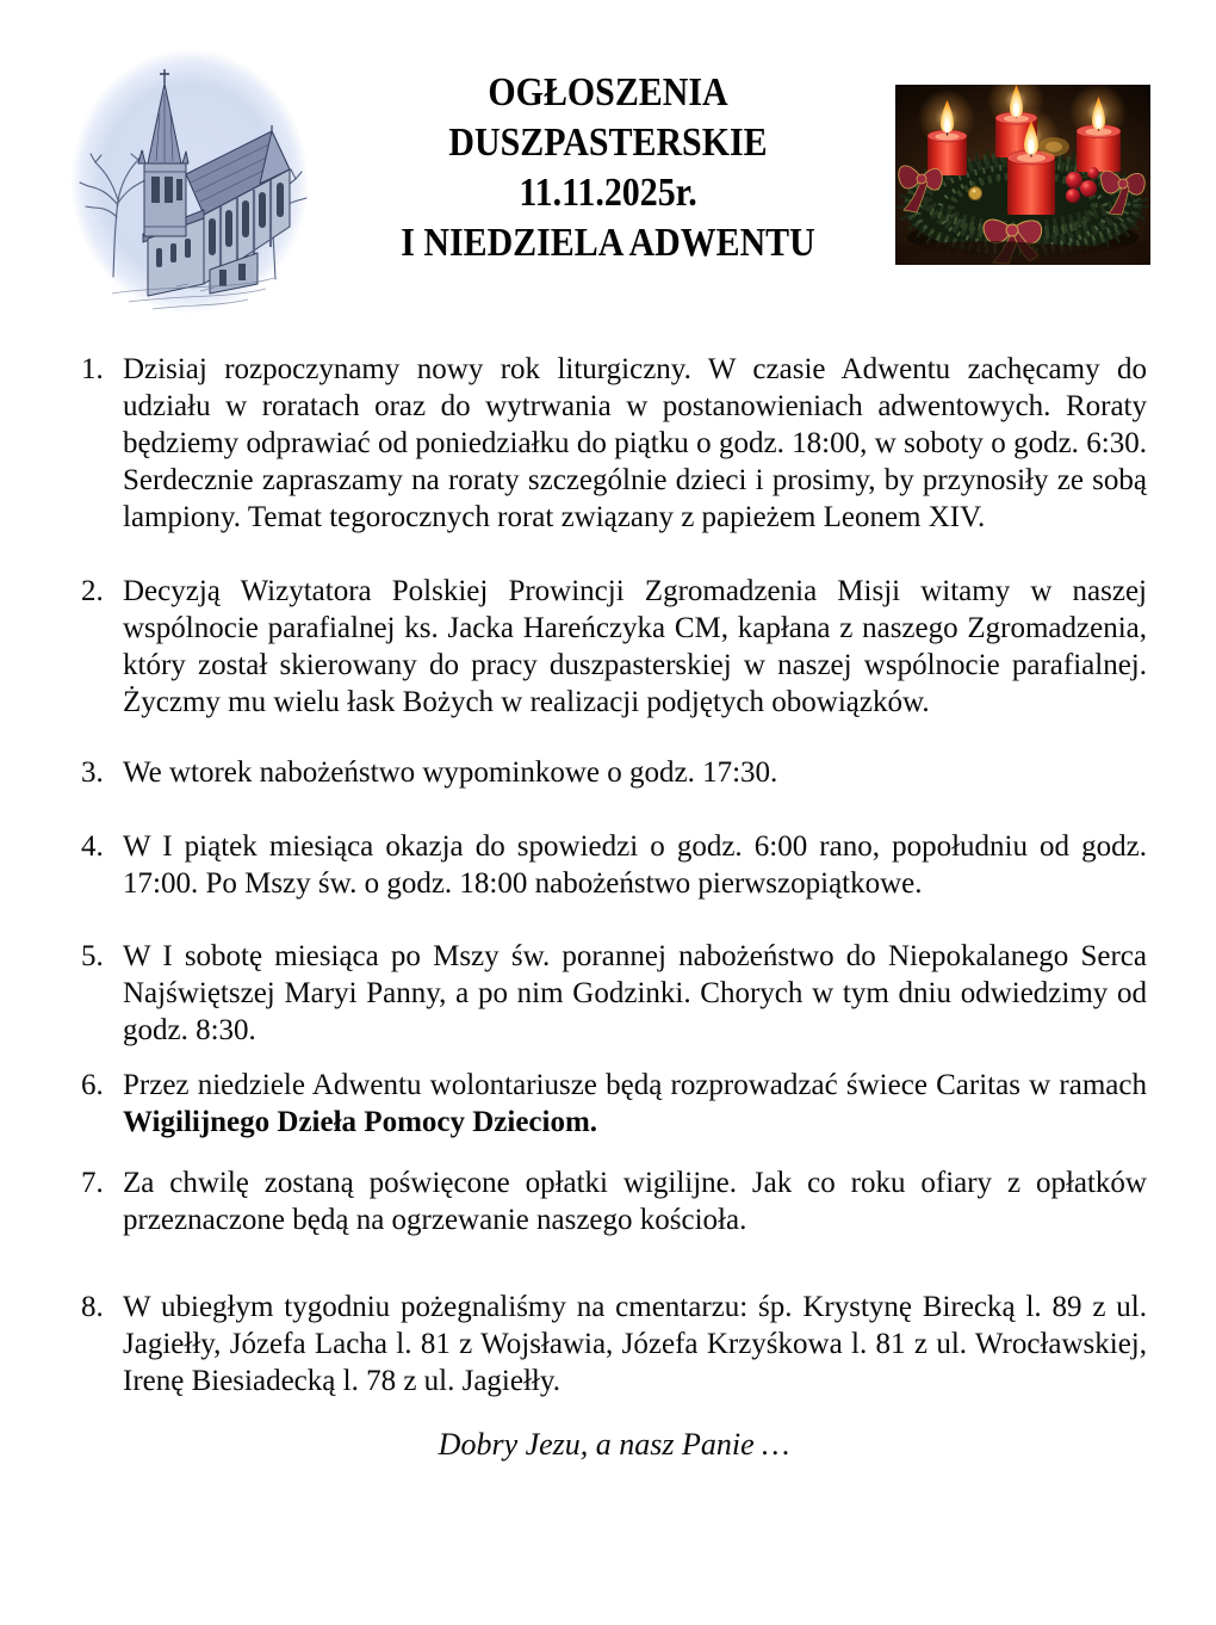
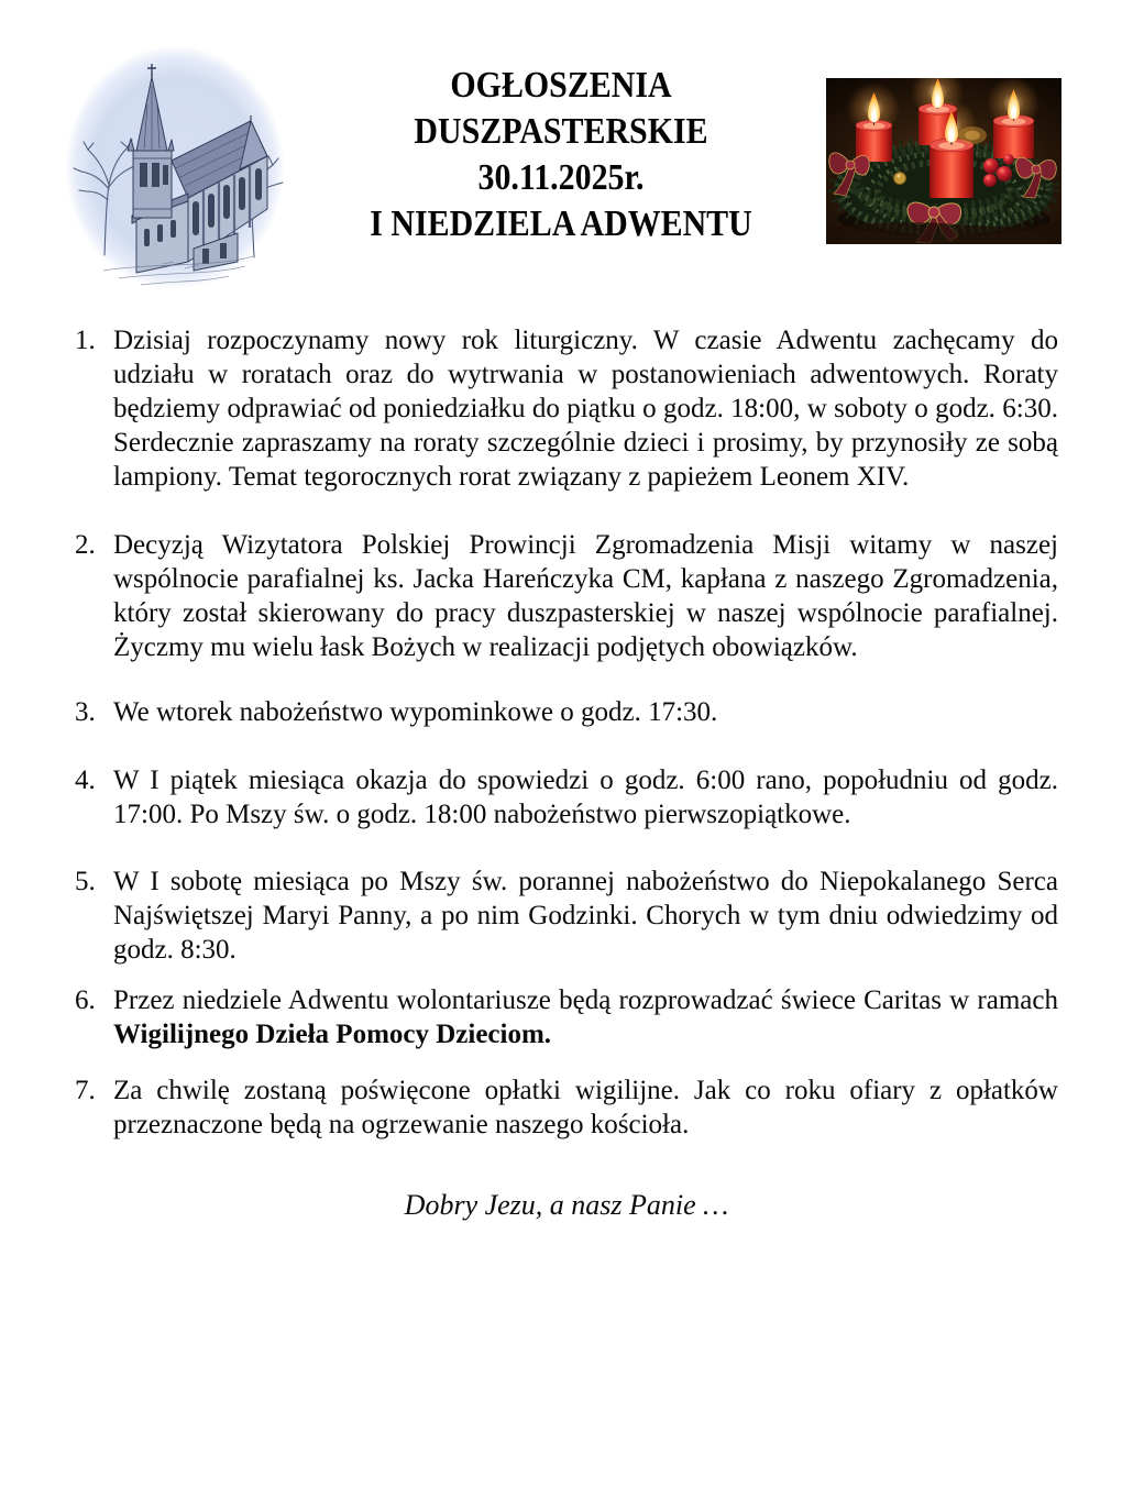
  OGŁOSZENIA
  DUSZPASTERSKIE
- 11.11.2025r.
+ 30.11.2025r.
  I NIEDZIELA ADWENTU
  1.
  Dzisiaj rozpoczynamy nowy rok liturgiczny. W czasie Adwentu zachęcamy do udziału w roratach oraz do wytrwania w postanowieniach adwentowych. Roraty będziemy odprawiać od poniedziałku do piątku o godz. 18:00, w soboty o godz. 6:30. Serdecznie zapraszamy na roraty szczególnie dzieci i prosimy, by przynosiły ze sobą lampiony. Temat tegorocznych rorat związany z papieżem Leonem XIV.
  2.
  Decyzją Wizytatora Polskiej Prowincji Zgromadzenia Misji witamy w naszej wspólnocie parafialnej ks. Jacka Hareńczyka CM, kapłana z naszego Zgromadzenia, który został skierowany do pracy duszpasterskiej w naszej wspólnocie parafialnej. Życzmy mu wielu łask Bożych w realizacji podjętych obowiązków.
  3.
  We wtorek nabożeństwo wypominkowe o godz. 17:30.
  4.
  W I piątek miesiąca okazja do spowiedzi o godz. 6:00 rano, popołudniu od godz. 17:00. Po Mszy św. o godz. 18:00 nabożeństwo pierwszopiątkowe.
  5.
  W I sobotę miesiąca po Mszy św. porannej nabożeństwo do Niepokalanego Serca Najświętszej Maryi Panny, a po nim Godzinki. Chorych w tym dniu odwiedzimy od godz. 8:30.
  6.
  Przez niedziele Adwentu wolontariusze będą rozprowadzać świece Caritas w ramach Wigilijnego Dzieła Pomocy Dzieciom.
  7.
  Za chwilę zostaną poświęcone opłatki wigilijne. Jak co roku ofiary z opłatków przeznaczone będą na ogrzewanie naszego kościoła.
- 8.
- W ubiegłym tygodniu pożegnaliśmy na cmentarzu: śp. Krystynę Birecką l. 89 z ul. Jagiełły, Józefa Lacha l. 81 z Wojsławia, Józefa Krzyśkowa l. 81 z ul. Wrocławskiej, Irenę Biesiadecką l. 78 z ul. Jagiełły.
  Dobry Jezu, a nasz Panie …
